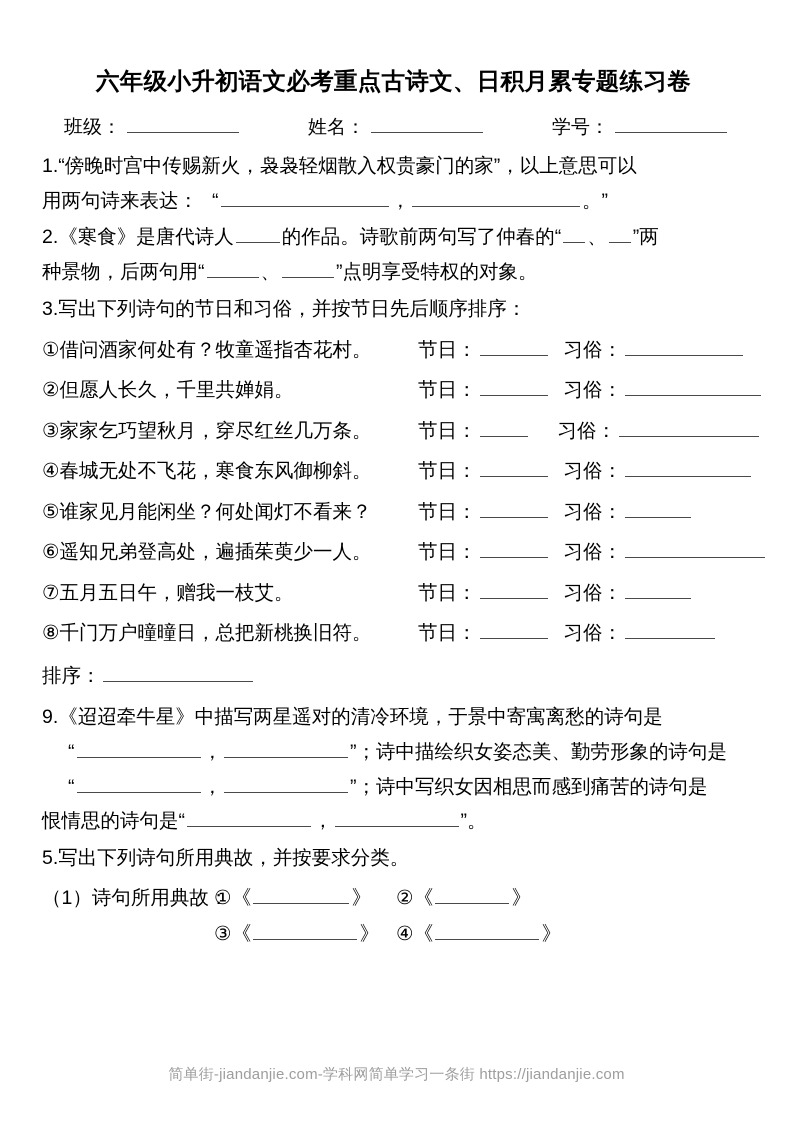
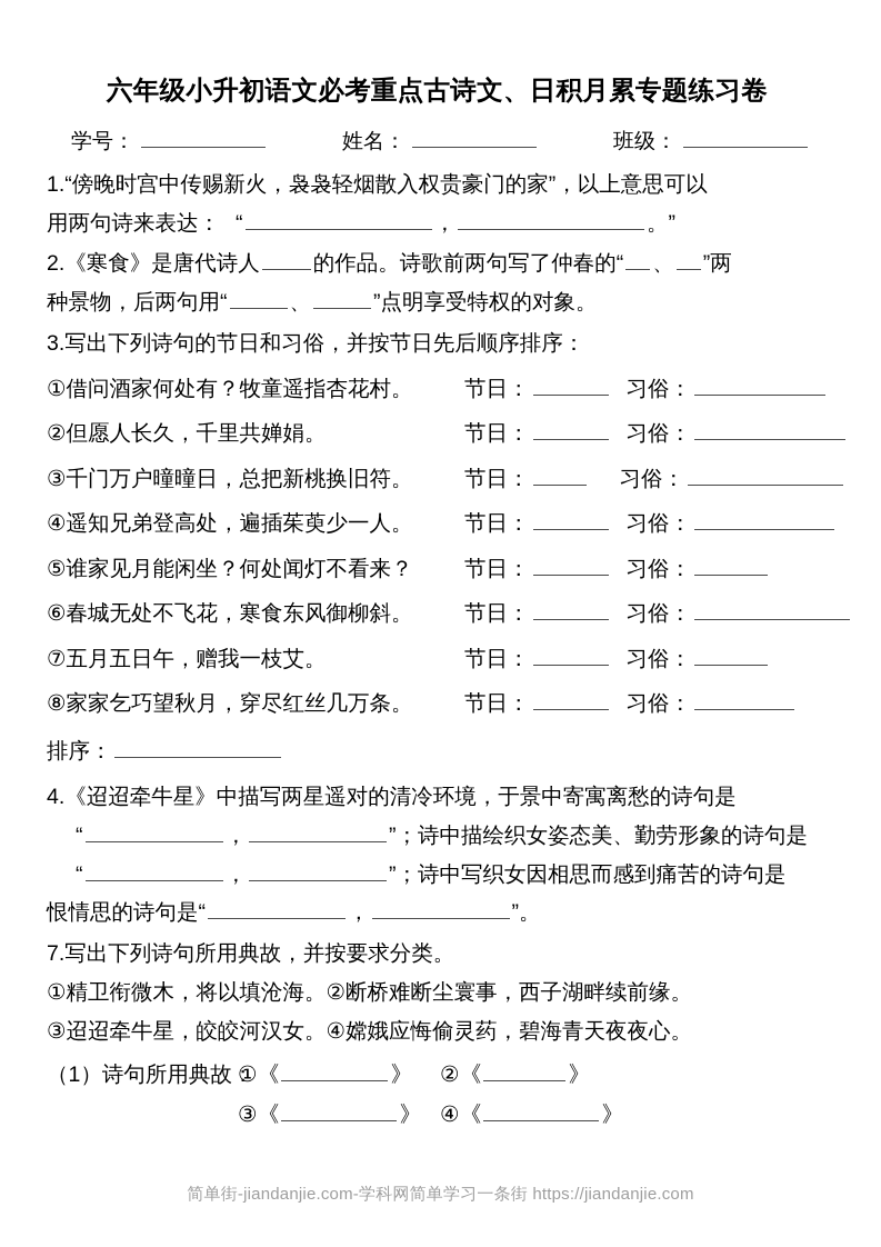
  六年级小升初语文必考重点古诗文、日积月累专题练习卷
- 班级：
+ 学号：
  姓名：
- 学号：
+ 班级：
  1.“傍晚时宫中传赐新火，袅袅轻烟散入权贵豪门的家”，以上意思可以
  用两句诗来表达： “ ， 。”
  2.《寒食》是唐代诗人 的作品。诗歌前两句写了仲春的“ 、 ”两
  种景物，后两句用“ 、 ”点明享受特权的对象。
  3.写出下列诗句的节日和习俗，并按节日先后顺序排序：
  ①借问酒家何处有？牧童遥指杏花村。
  节日：
  习俗：
  ②但愿人长久，千里共婵娟。
  节日：
  习俗：
- ③家家乞巧望秋月，穿尽红丝几万条。
+ ③千门万户曈曈日，总把新桃换旧符。
  节日：
  习俗：
- ④春城无处不飞花，寒食东风御柳斜。
+ ④遥知兄弟登高处，遍插茱萸少一人。
  节日：
  习俗：
  ⑤谁家见月能闲坐？何处闻灯不看来？
  节日：
  习俗：
- ⑥遥知兄弟登高处，遍插茱萸少一人。
+ ⑥春城无处不飞花，寒食东风御柳斜。
  节日：
  习俗：
  ⑦五月五日午，赠我一枝艾。
  节日：
  习俗：
- ⑧千门万户曈曈日，总把新桃换旧符。
+ ⑧家家乞巧望秋月，穿尽红丝几万条。
  节日：
  习俗：
  排序：
- 9.《迢迢牵牛星》中描写两星遥对的清冷环境，于景中寄寓离愁的诗句是
+ 4.《迢迢牵牛星》中描写两星遥对的清冷环境，于景中寄寓离愁的诗句是
  “ ， ”；诗中描绘织女姿态美、勤劳形象的诗句是
  “ ， ”；诗中写织女因相思而感到痛苦的诗句是
  恨情思的诗句是“ ， ”。
- 5.写出下列诗句所用典故，并按要求分类。
+ 7.写出下列诗句所用典故，并按要求分类。
+ ①精卫衔微木，将以填沧海。②断桥难断尘寰事，西子湖畔续前缘。
+ ③迢迢牵牛星，皎皎河汉女。④嫦娥应悔偷灵药，碧海青天夜夜心。
  （1）诗句所用典故
  ①《 》
  ②《 》
  ③《 》
  ④《 》
  简单街-jiandanjie.com-学科网简单学习一条街 https://jiandanjie.com
